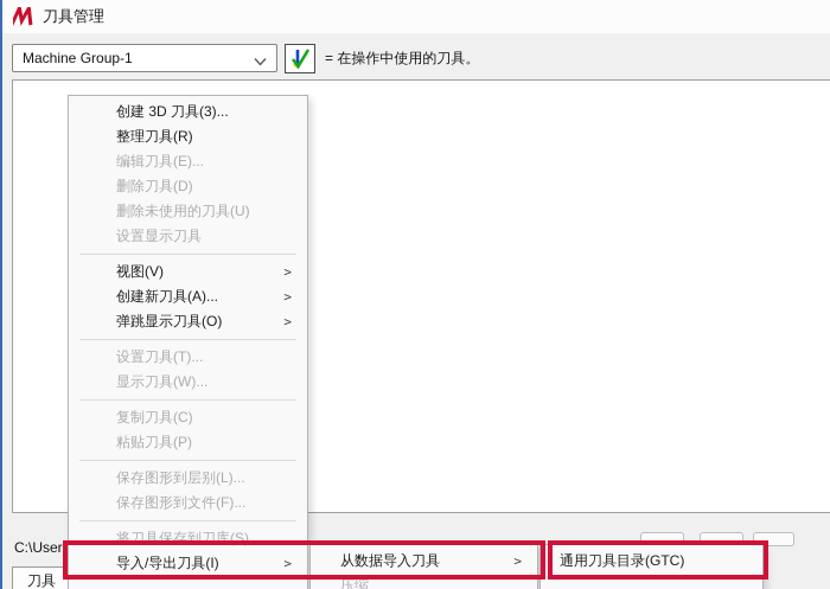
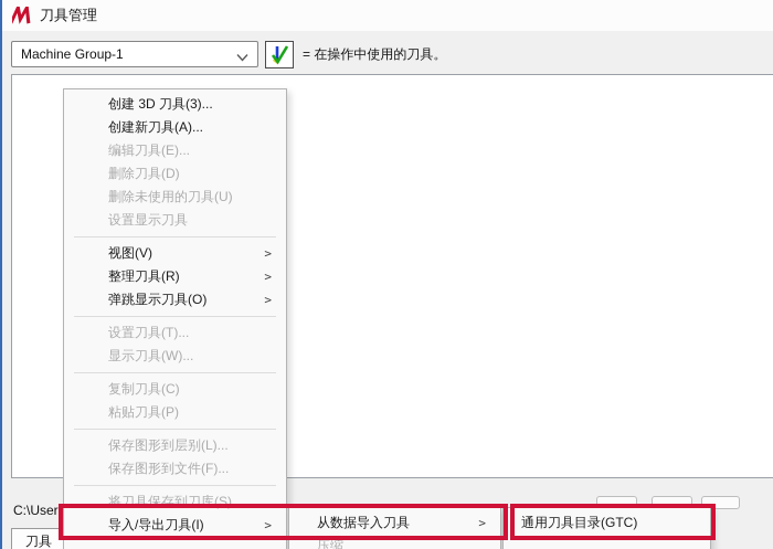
  刀具管理
  Machine Group-1
  = 在操作中使用的刀具。
  C:\Users
  刀具
  创建 3D 刀具(3)...
- 整理刀具(R)
+ 创建新刀具(A)...
  编辑刀具(E)...
  删除刀具(D)
  删除未使用的刀具(U)
  设置显示刀具
  视图(V)
  >
- 创建新刀具(A)...
+ 整理刀具(R)
  >
  弹跳显示刀具(O)
  >
  设置刀具(T)...
  显示刀具(W)...
  复制刀具(C)
  粘贴刀具(P)
  保存图形到层别(L)...
  保存图形到文件(F)...
  将刀具保存到刀库(S)...
  导入/导出刀具(I)
  >
  从数据导入刀具
  >
  压缩
  通用刀具目录(GTC)
